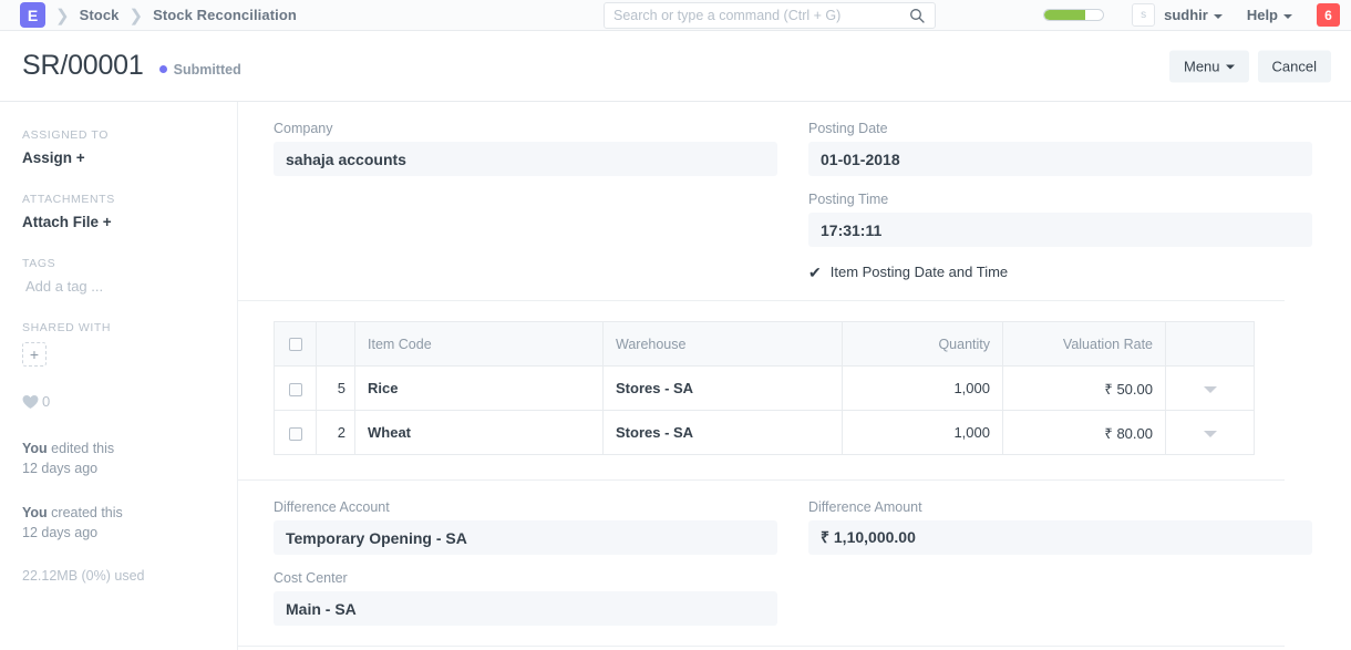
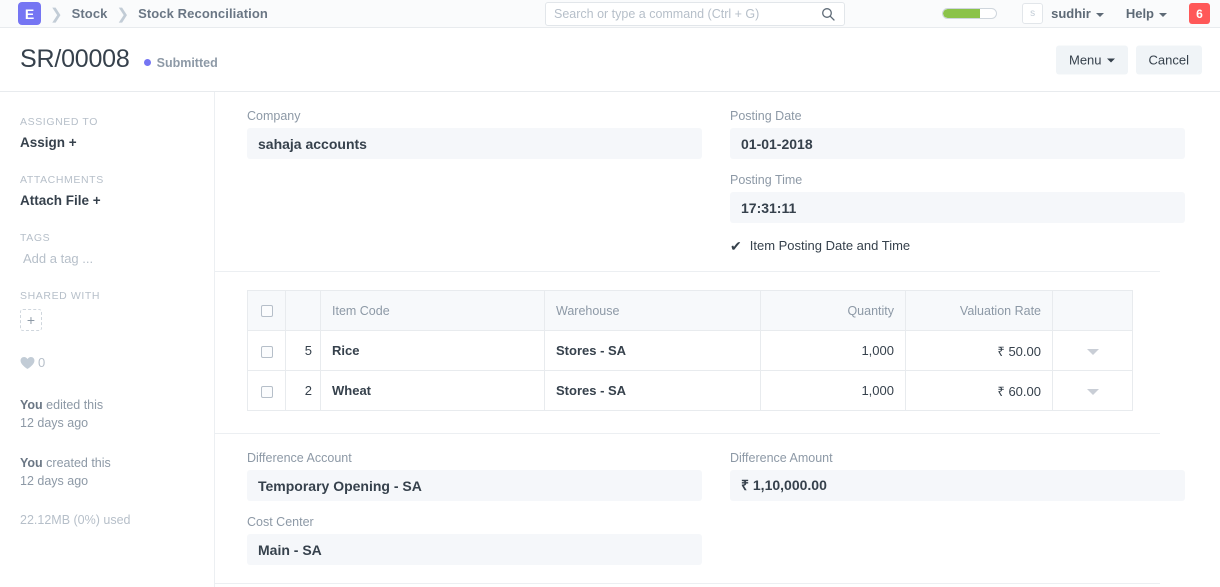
  E
  ❯
  Stock
  ❯
  Stock Reconciliation
  Search or type a command (Ctrl + G)
  s
  sudhir
  Help
  6
- SR/00001
+ SR/00008
  Submitted
  Menu
  Cancel
  ASSIGNED TO
  Assign +
  ATTACHMENTS
  Attach File +
  TAGS
  Add a tag ...
  SHARED WITH
  +
  0
  You edited this
  12 days ago
  You created this
  12 days ago
  22.12MB (0%) used
  Company
  sahaja accounts
  Posting Date
  01-01-2018
  Posting Time
  17:31:11
  ✔
  Item Posting Date and Time
  		Item Code	Warehouse	Quantity	Valuation Rate
  	5	Rice	Stores - SA	1,000	₹ 50.00
- 	2	Wheat	Stores - SA	1,000	₹ 80.00
+ 	2	Wheat	Stores - SA	1,000	₹ 60.00
  Difference Account
  Temporary Opening - SA
  Cost Center
  Main - SA
  Difference Amount
  ₹ 1,10,000.00
